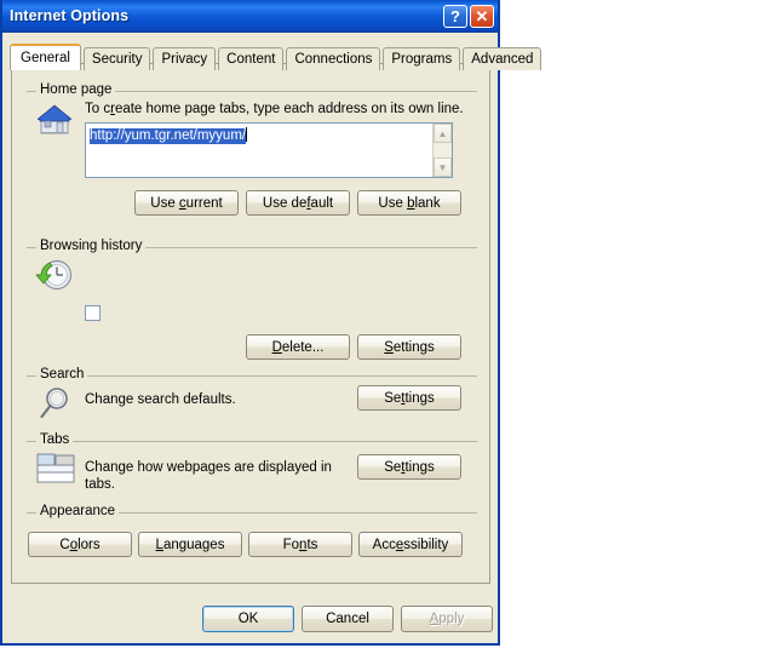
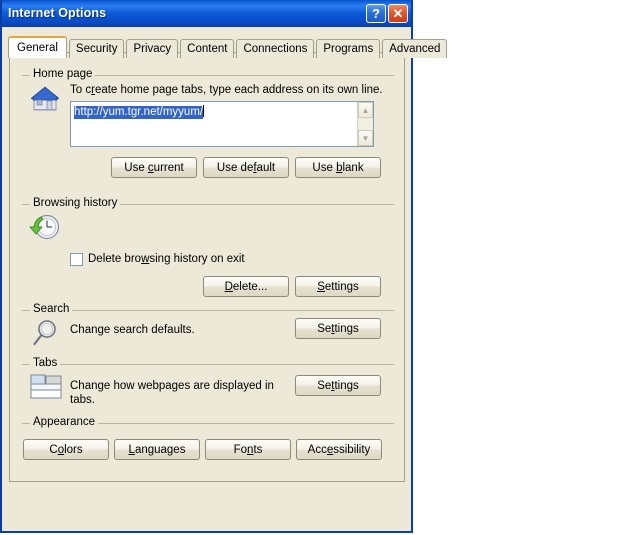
  Internet Options
  ?
  ✕
  General
  Security
  Privacy
  Content
  Connections
  Programs
  Advanced
  Home page
  To create home page tabs, type each address on its own line.
  http://yum.tgr.net/myyum/
  ▲
  ▼
  Use current
  Use default
  Use blank
  Browsing history
+ Delete browsing history on exit
  Delete...
  Settings
  Search
  Change search defaults.
  Settings
  Tabs
  Change how webpages are displayed in
  tabs.
  Settings
  Appearance
  Colors
  Languages
  Fonts
  Accessibility
- OK
- Cancel
- Apply
